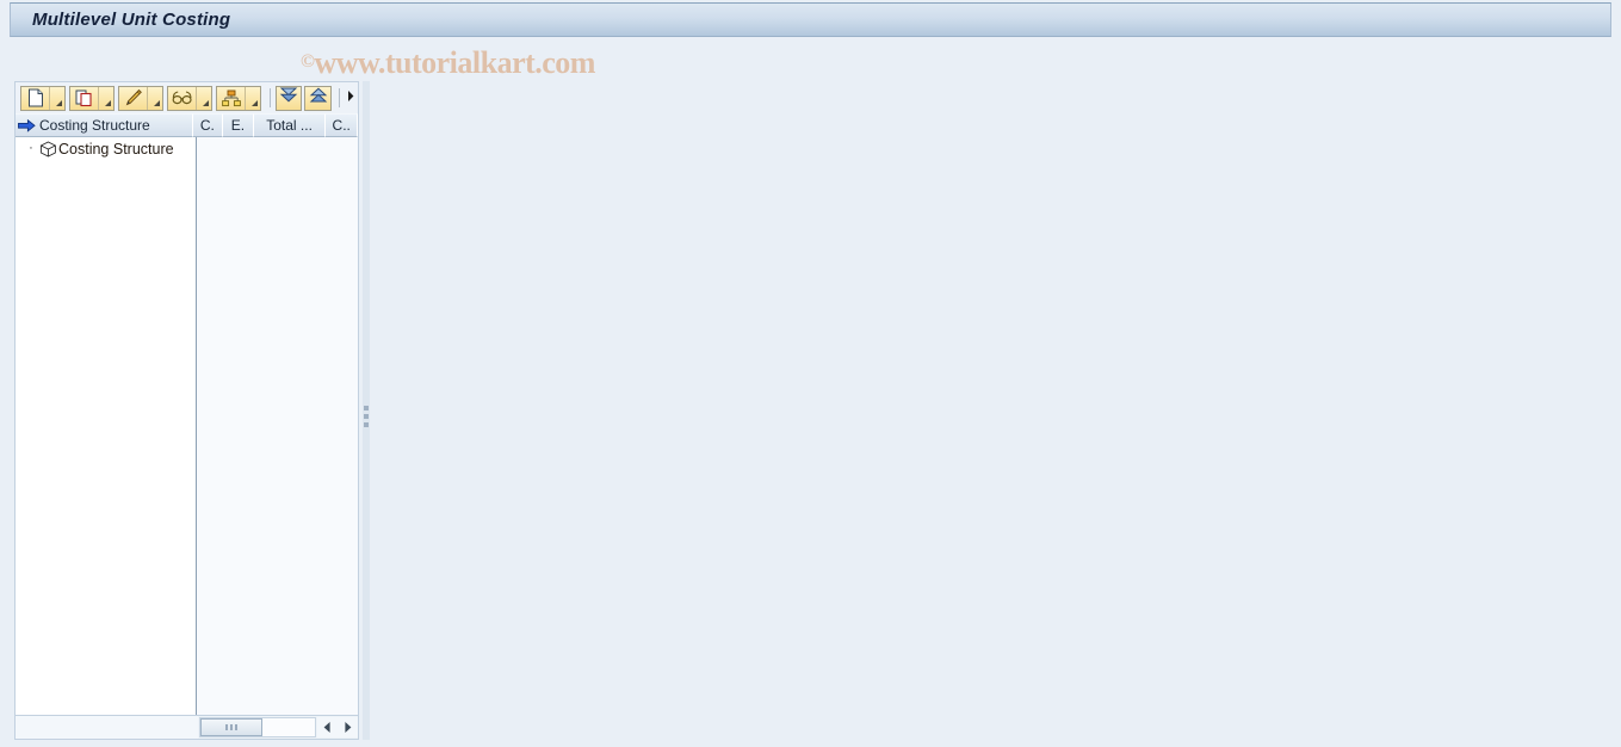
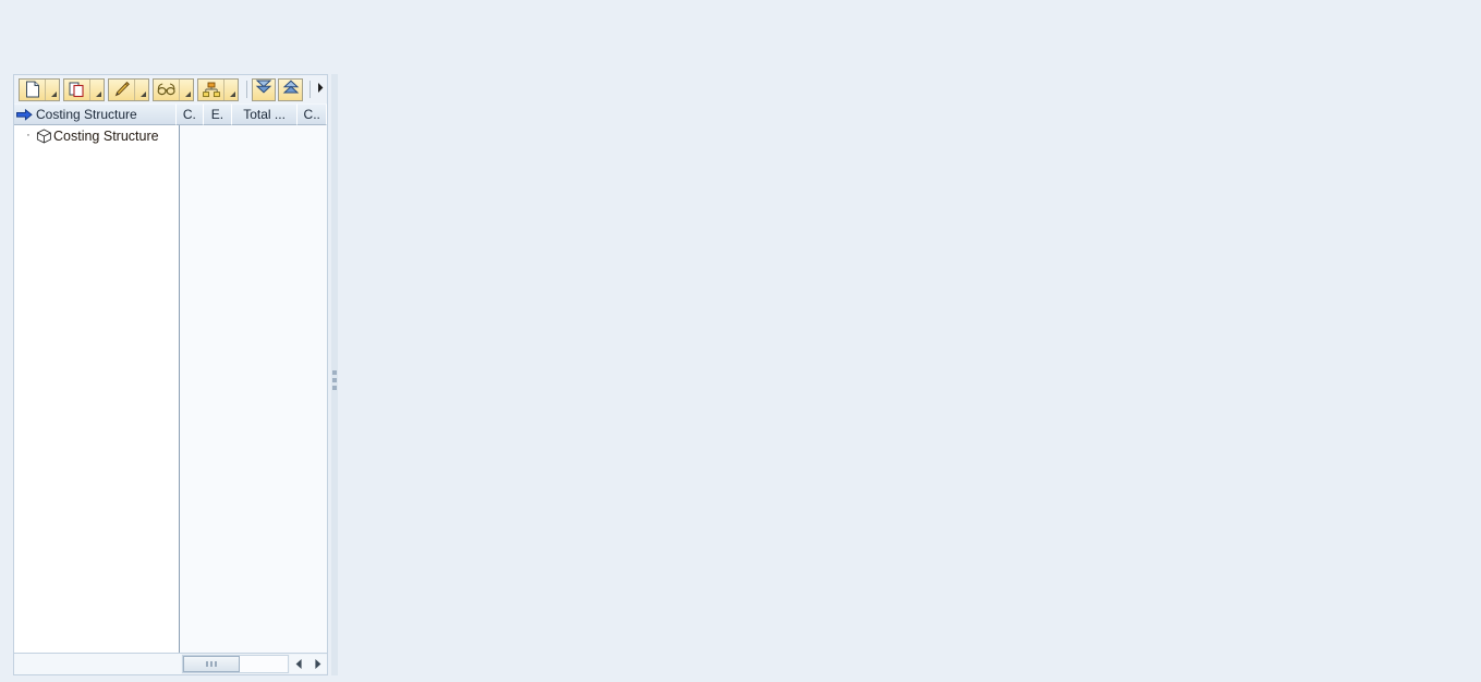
- Multilevel Unit Costing
- ©www.tutorialkart.com
  Costing Structure
  C.
  E.
  Total ...
  C..
  ·
  Costing Structure
